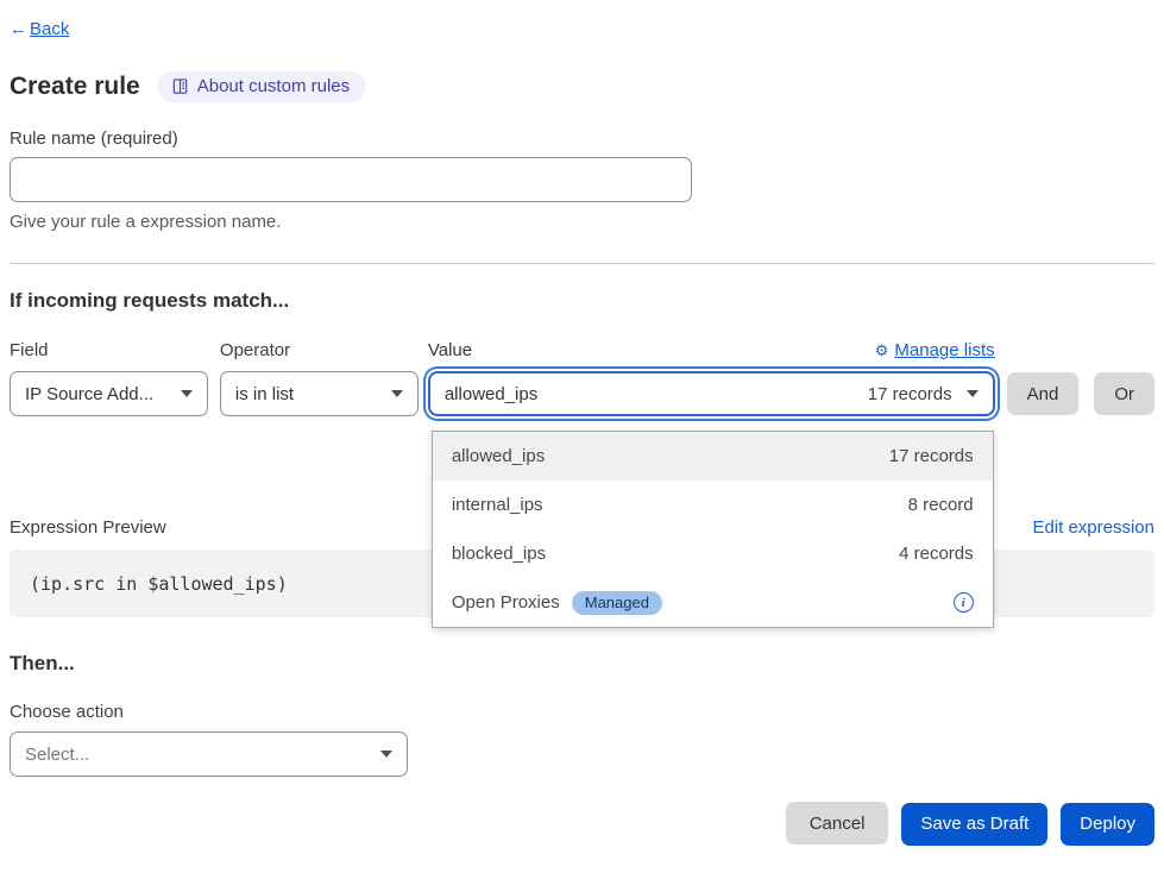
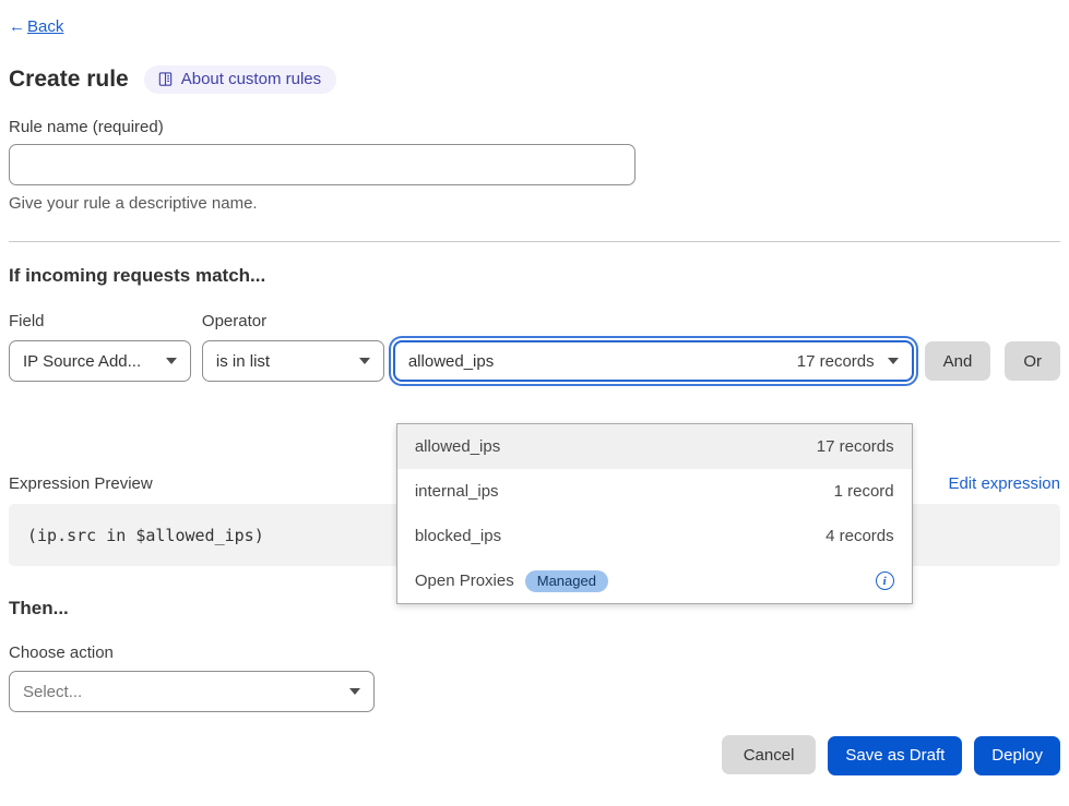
  ←Back
  Create rule
  About custom rules
  Rule name (required)
- Give your rule a expression name.
+ Give your rule a descriptive name.
  If incoming requests match...
  Field
  IP Source Add...
  Operator
  is in list
- Value
- ⚙
- Manage lists
  allowed_ips
  17 records
  allowed_ips
  17 records
  internal_ips
- 8 record
+ 1 record
  blocked_ips
  4 records
  Open Proxies
  Managed
  i
  And
  Or
  Expression Preview
  Edit expression
  (ip.src in $allowed_ips)
  Then...
  Choose action
  Select...
  Cancel
  Save as Draft
  Deploy
